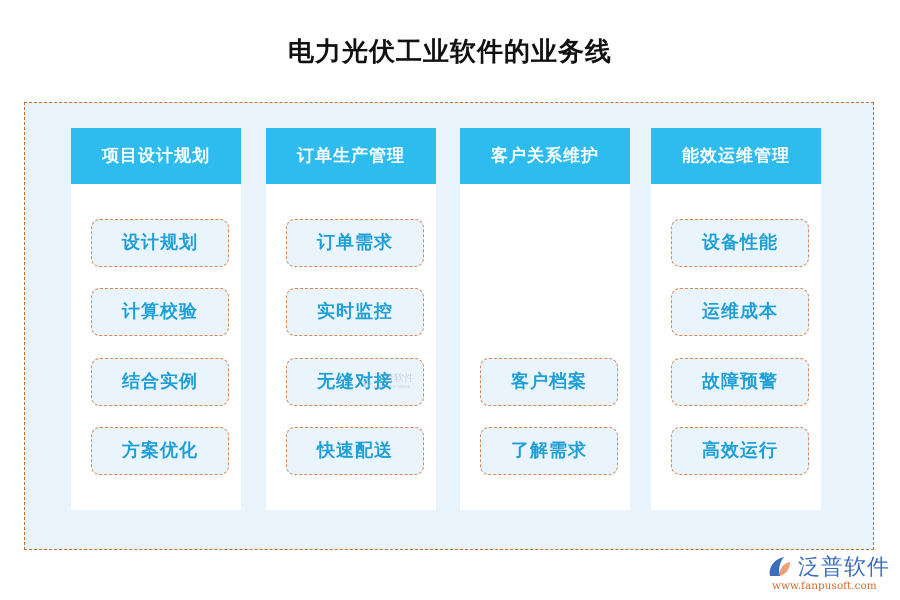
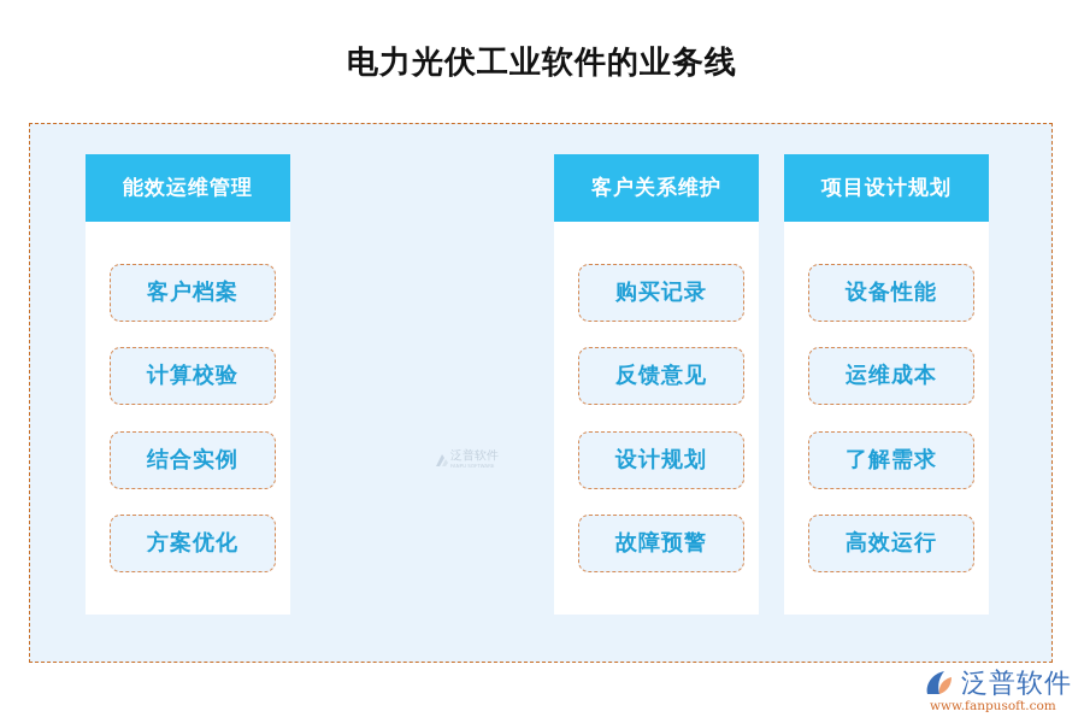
  电力光伏工业软件的业务线
- 项目设计规划
+ 能效运维管理
- 设计规划
+ 客户档案
  计算校验
  结合实例
  方案优化
- 订单生产管理
- 订单需求
- 实时监控
- 无缝对接
- 快速配送
  客户关系维护
+ 购买记录
+ 反馈意见
- 客户档案
+ 设计规划
- 了解需求
+ 故障预警
- 能效运维管理
+ 项目设计规划
  设备性能
  运维成本
- 故障预警
+ 了解需求
  高效运行
  泛普软件
  泛普软件
  www.fanpusoft.com
